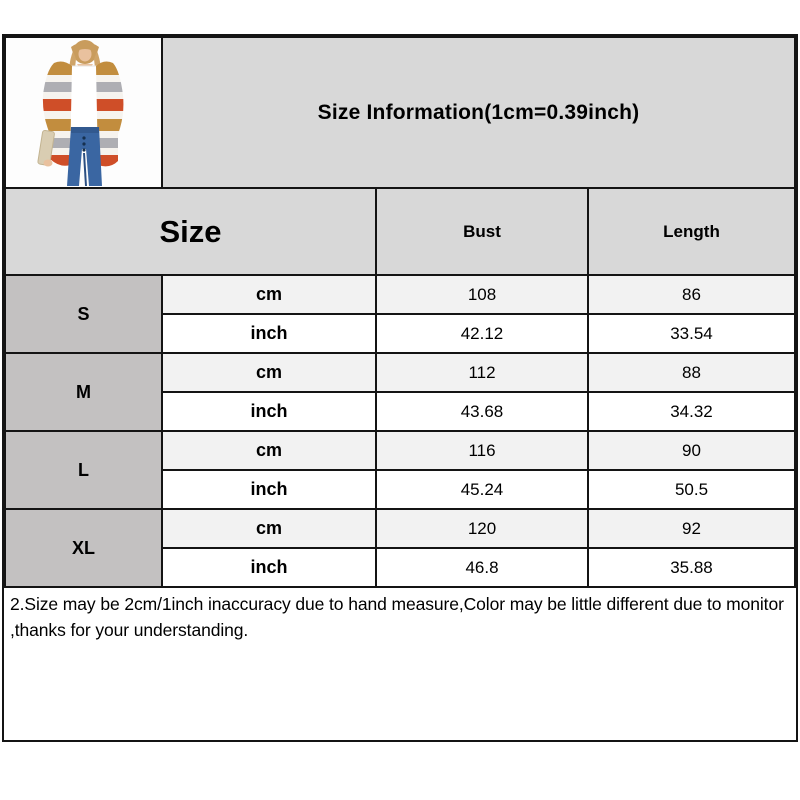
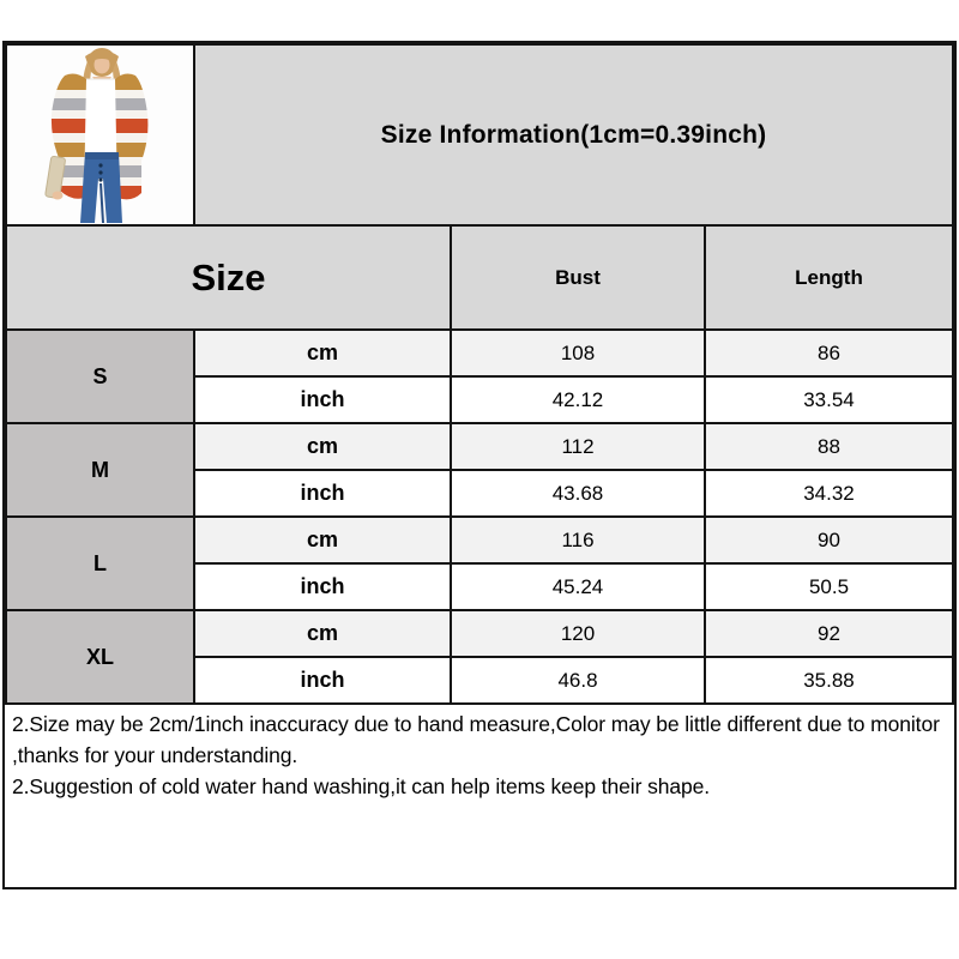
  	Size Information(1cm=0.39inch)
  Size	Bust	Length
  S	cm	108	86
  inch	42.12	33.54
  M	cm	112	88
  inch	43.68	34.32
  L	cm	116	90
  inch	45.24	50.5
  XL	cm	120	92
  inch	46.8	35.88
  2.Size may be 2cm/1inch inaccuracy due to hand measure,Color may be little different due to monitor ,thanks for your understanding.
+ 2.Suggestion of cold water hand washing,it can help items keep their shape.
